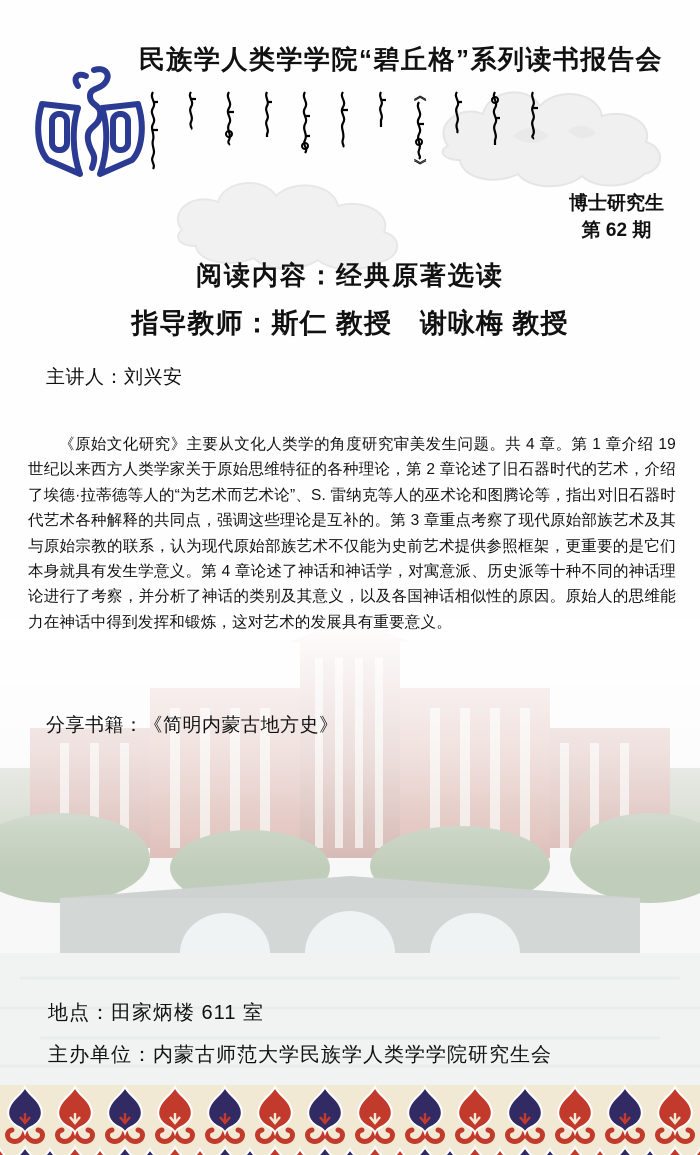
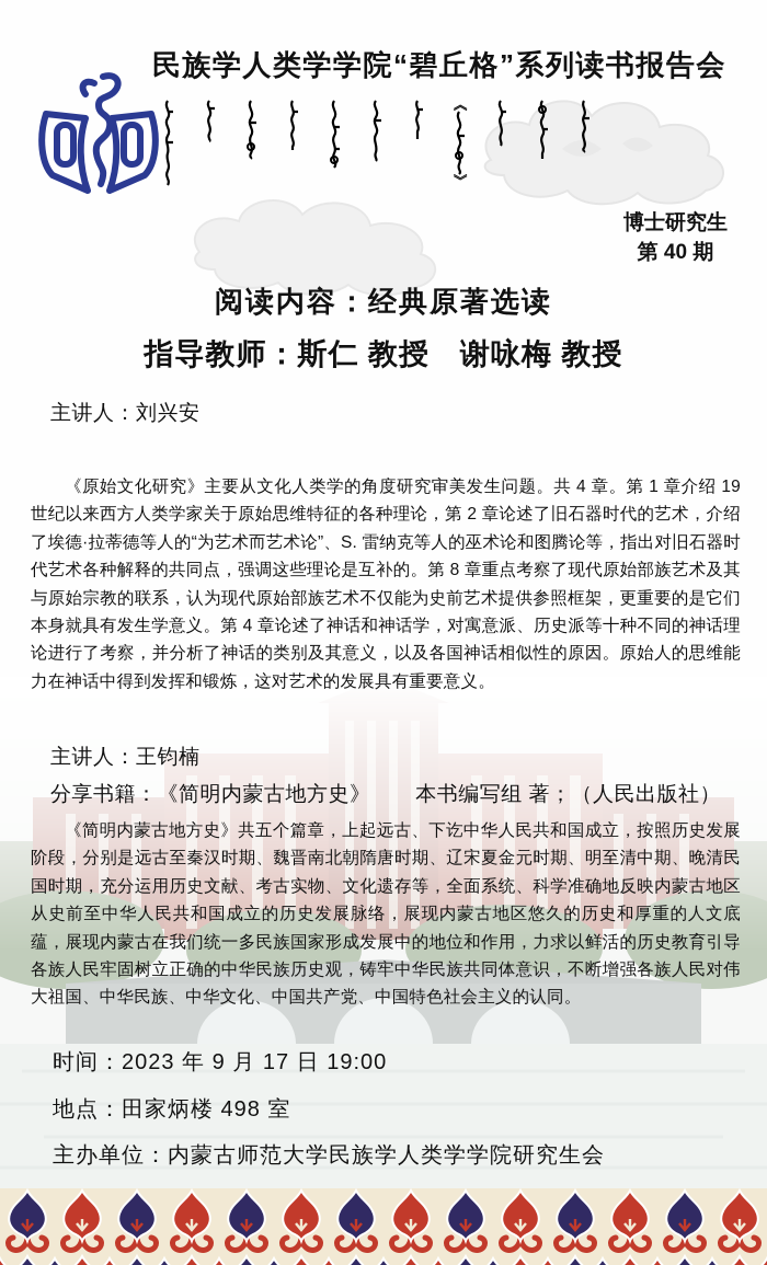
  民族学人类学学院“碧丘格”系列读书报告会
  博士研究生
- 第 62 期
+ 第 40 期
  阅读内容：经典原著选读
  指导教师：斯仁 教授 谢咏梅 教授
  主讲人：刘兴安
- 《原始文化研究》主要从文化人类学的角度研究审美发生问题。共 4 章。第 1 章介绍 19 世纪以来西方人类学家关于原始思维特征的各种理论，第 2 章论述了旧石器时代的艺术，介绍了埃德·拉蒂德等人的“为艺术而艺术论”、S. 雷纳克等人的巫术论和图腾论等，指出对旧石器时代艺术各种解释的共同点，强调这些理论是互补的。第 3 章重点考察了现代原始部族艺术及其与原始宗教的联系，认为现代原始部族艺术不仅能为史前艺术提供参照框架，更重要的是它们本身就具有发生学意义。第 4 章论述了神话和神话学，对寓意派、历史派等十种不同的神话理论进行了考察，并分析了神话的类别及其意义，以及各国神话相似性的原因。原始人的思维能力在神话中得到发挥和锻炼，这对艺术的发展具有重要意义。
+ 《原始文化研究》主要从文化人类学的角度研究审美发生问题。共 4 章。第 1 章介绍 19 世纪以来西方人类学家关于原始思维特征的各种理论，第 2 章论述了旧石器时代的艺术，介绍了埃德·拉蒂德等人的“为艺术而艺术论”、S. 雷纳克等人的巫术论和图腾论等，指出对旧石器时代艺术各种解释的共同点，强调这些理论是互补的。第 8 章重点考察了现代原始部族艺术及其与原始宗教的联系，认为现代原始部族艺术不仅能为史前艺术提供参照框架，更重要的是它们本身就具有发生学意义。第 4 章论述了神话和神话学，对寓意派、历史派等十种不同的神话理论进行了考察，并分析了神话的类别及其意义，以及各国神话相似性的原因。原始人的思维能力在神话中得到发挥和锻炼，这对艺术的发展具有重要意义。
+ 主讲人：王钧楠
  分享书籍：《简明内蒙古地方史》
+ 本书编写组 著；（人民出版社）
+ 《简明内蒙古地方史》共五个篇章，上起远古、下讫中华人民共和国成立，按照历史发展阶段，分别是远古至秦汉时期、魏晋南北朝隋唐时期、辽宋夏金元时期、明至清中期、晚清民国时期，充分运用历史文献、考古实物、文化遗存等，全面系统、科学准确地反映内蒙古地区从史前至中华人民共和国成立的历史发展脉络，展现内蒙古地区悠久的历史和厚重的人文底蕴，展现内蒙古在我们统一多民族国家形成发展中的地位和作用，力求以鲜活的历史教育引导各族人民牢固树立正确的中华民族历史观，铸牢中华民族共同体意识，不断增强各族人民对伟大祖国、中华民族、中华文化、中国共产党、中国特色社会主义的认同。
+ 时间：2023 年 9 月 17 日 19:00
- 地点：田家炳楼 611 室
+ 地点：田家炳楼 498 室
  主办单位：内蒙古师范大学民族学人类学学院研究生会
